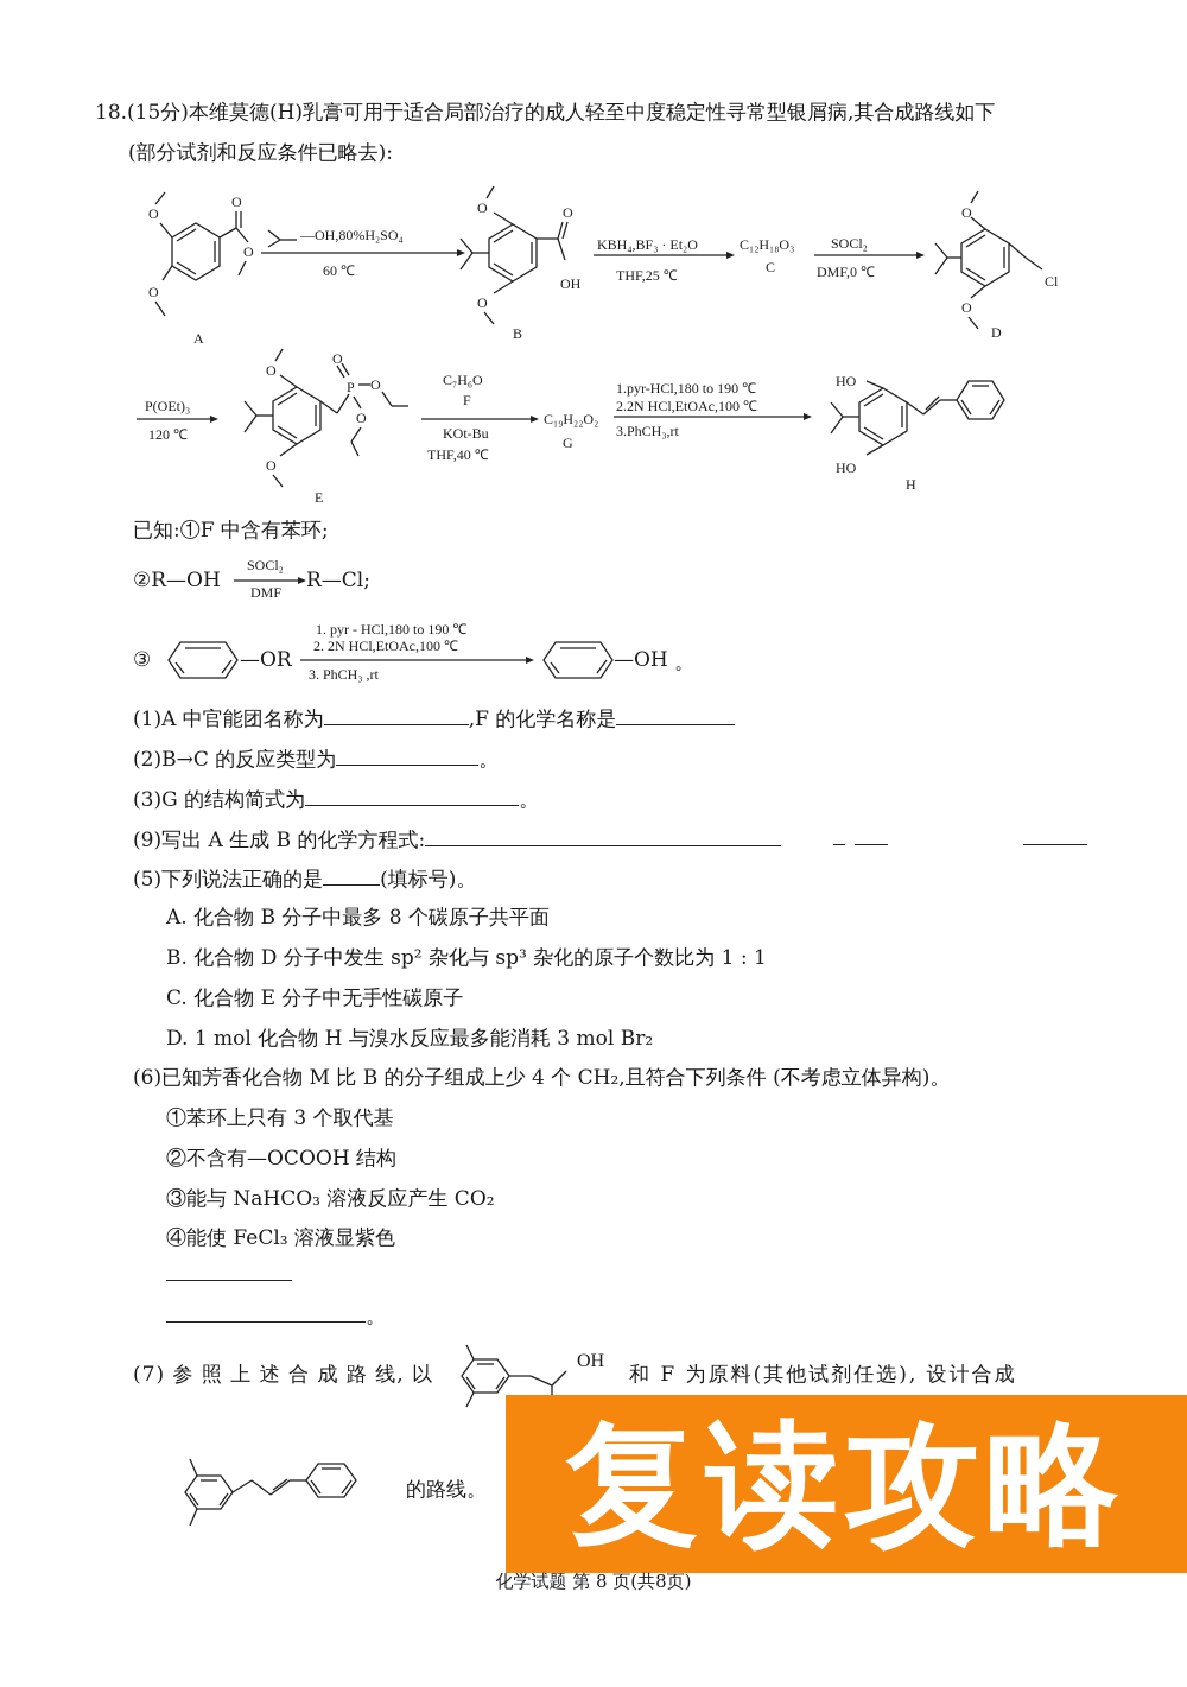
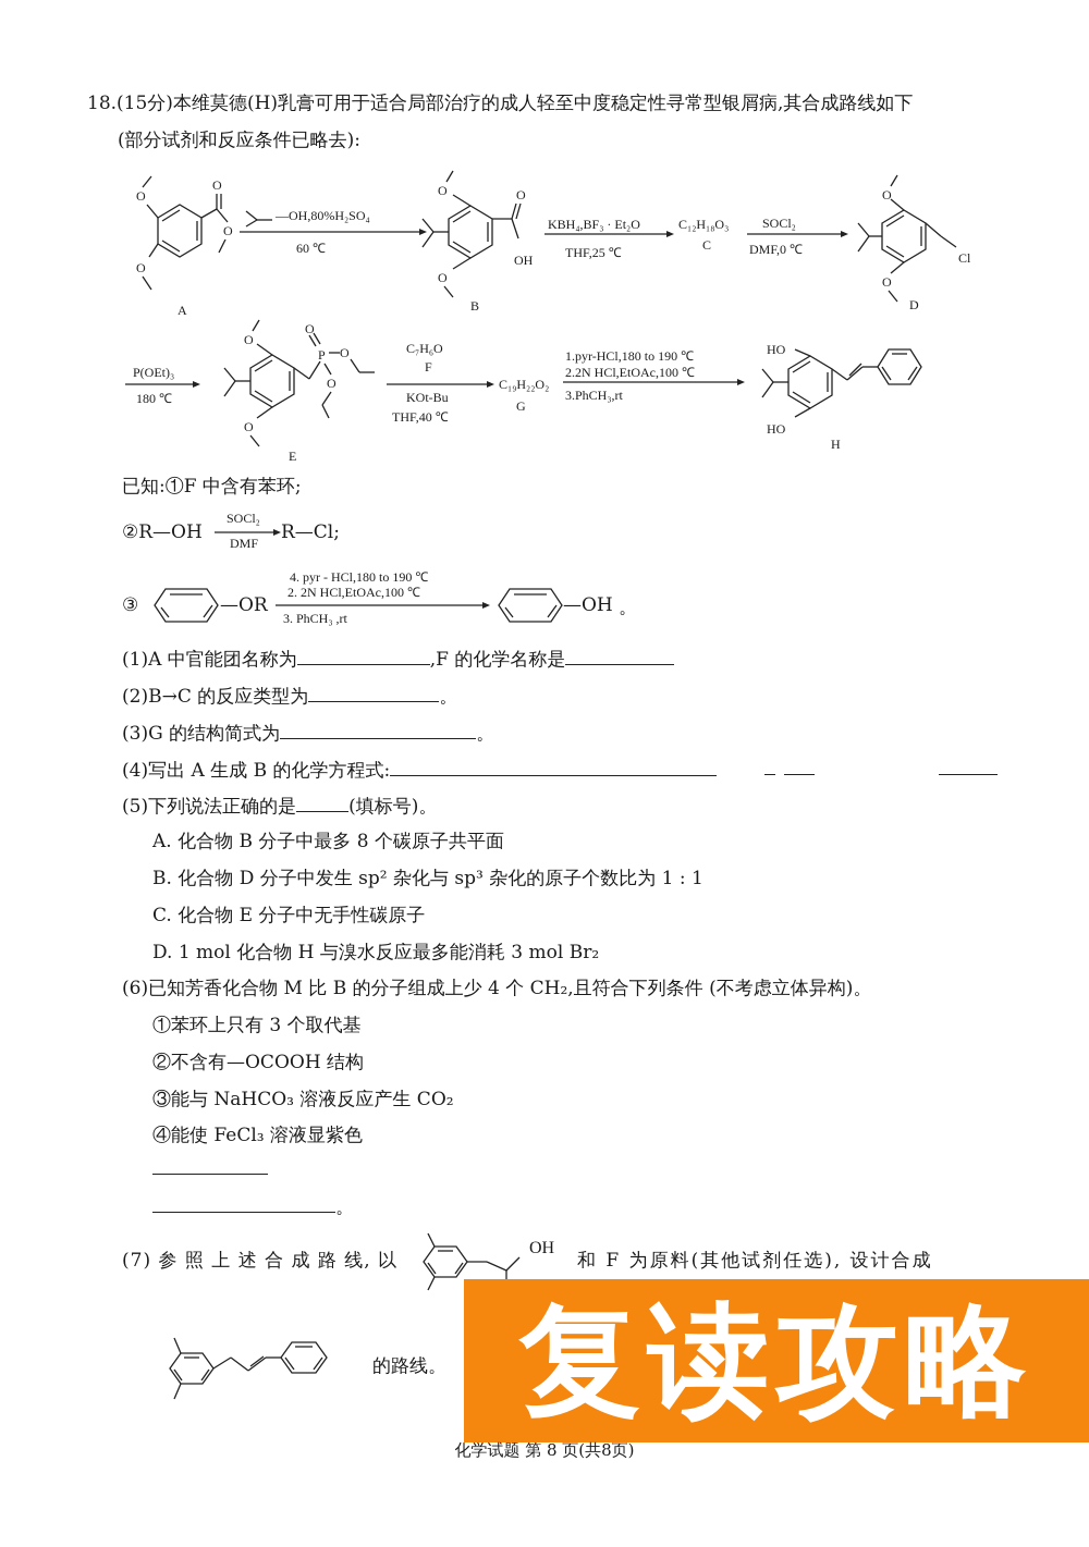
  18.(15分)本维莫德(H)乳膏可用于适合局部治疗的成人轻至中度稳定性寻常型银屑病,其合成路线如下
  (部分试剂和反应条件已略去):
  O
  O
  O
  O
  A
  —OH,80%H₂SO₄
  60 ℃
  O
  O
  O
  OH
  B
  KBH₄,BF₃ · Et₂O
  THF,25 ℃
  C₁₂H₁₈O₃
  C
  SOCl₂
  DMF,0 ℃
  O
  O
  Cl
  D
  P(OEt)₃
- 120 ℃
+ 180 ℃
  O
  O
  P
  O
  O
  O
  E
  C₇H₆O
  F
  KOt-Bu
  THF,40 ℃
  C₁₉H₂₂O₂
  G
  1.pyr-HCl,180 to 190 ℃
  2.2N HCl,EtOAc,100 ℃
  3.PhCH₃,rt
  HO
  HO
  H
  已知:①F 中含有苯环;
  ②R—OH
  SOCl₂
  DMF
  R—Cl;
  ③
  —OR
- 1. pyr - HCl,180 to 190 ℃
+ 4. pyr - HCl,180 to 190 ℃
  2. 2N HCl,EtOAc,100 ℃
  3. PhCH₃ ,rt
  —OH
  。
  (1)A 中官能团名称为 ,F 的化学名称是
  (2)B→C 的反应类型为 。
  (3)G 的结构简式为 。
- (9)写出 A 生成 B 的化学方程式:
+ (4)写出 A 生成 B 的化学方程式:
  (5)下列说法正确的是 (填标号)。
  A. 化合物 B 分子中最多 8 个碳原子共平面
  B. 化合物 D 分子中发生 sp² 杂化与 sp³ 杂化的原子个数比为 1 : 1
  C. 化合物 E 分子中无手性碳原子
  D. 1 mol 化合物 H 与溴水反应最多能消耗 3 mol Br₂
  (6)已知芳香化合物 M 比 B 的分子组成上少 4 个 CH₂,且符合下列条件 (不考虑立体异构)。
  ①苯环上只有 3 个取代基
  ②不含有—OCOOH 结构
  ③能与 NaHCO₃ 溶液反应产生 CO₂
  ④能使 FeCl₃ 溶液显紫色
  。
  (7) 参 照 上 述 合 成 路 线, 以
  OH
  和 F 为原料(其他试剂任选), 设计合成
  的路线。
  复读攻略
  化学试题 第 8 页(共8页)
